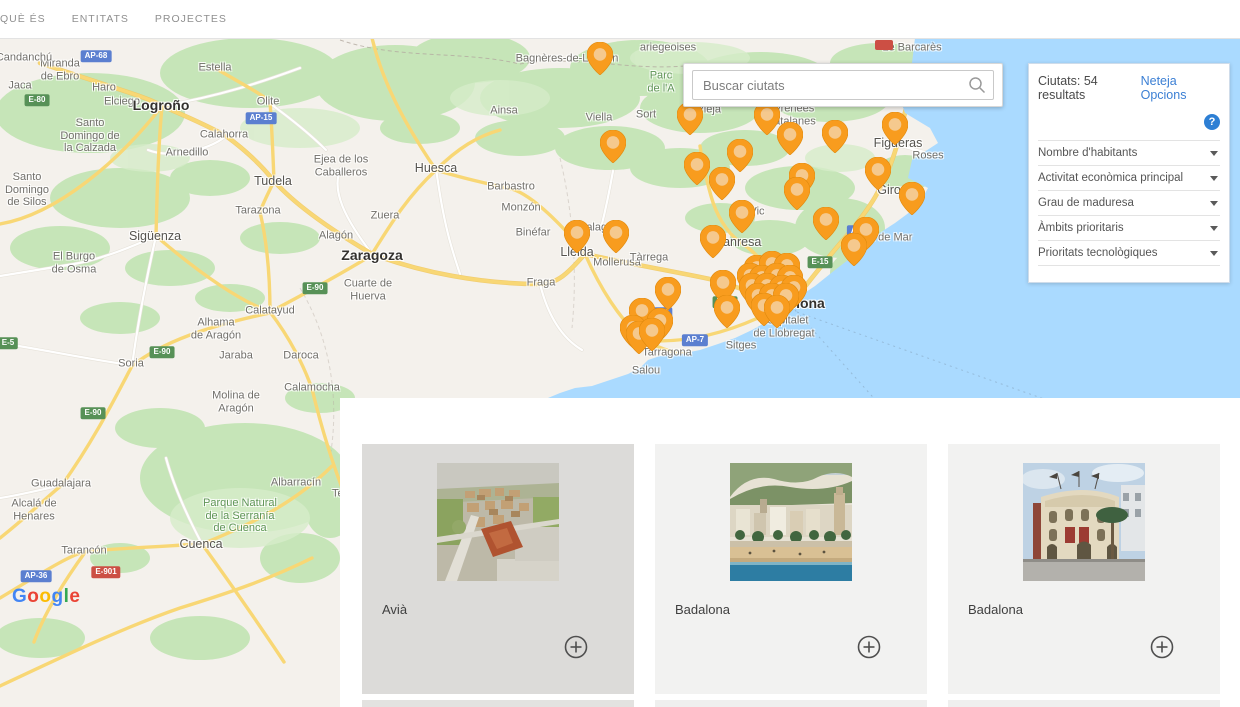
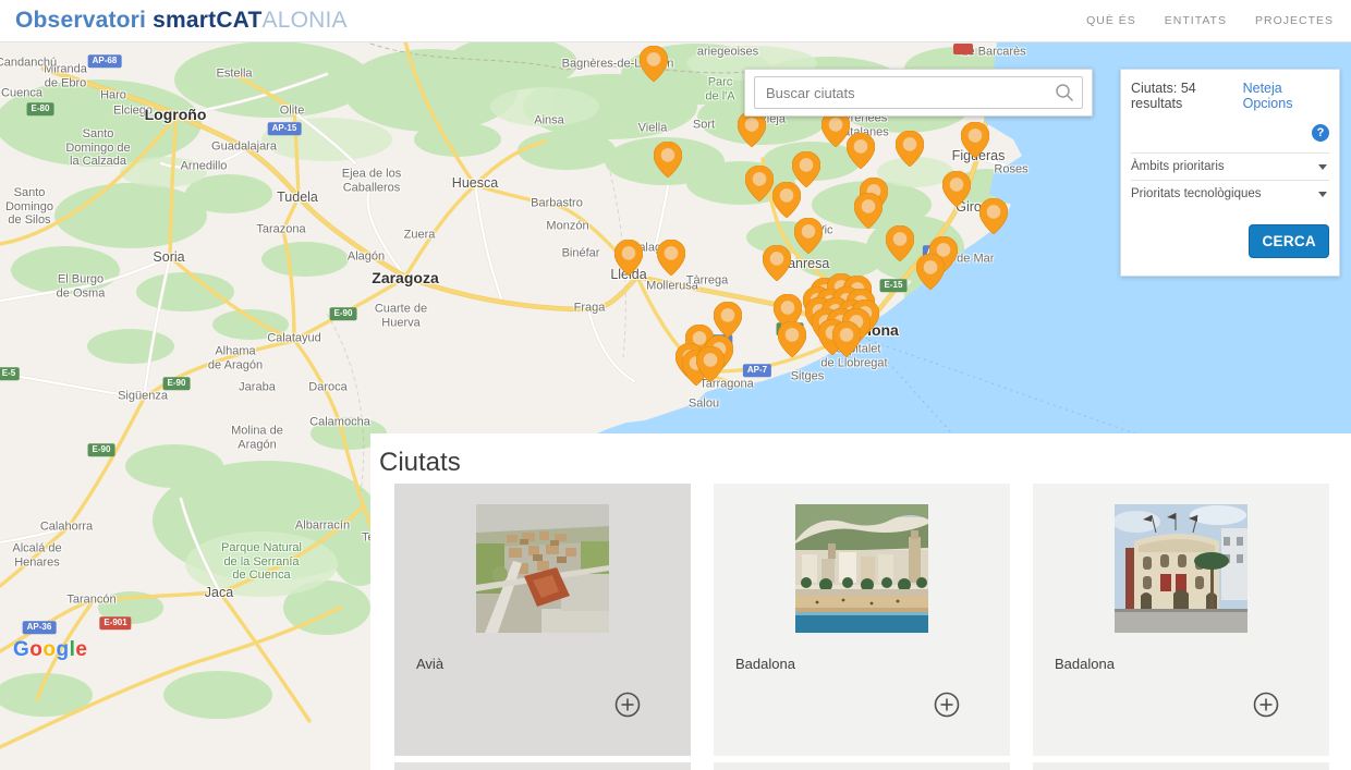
+ Observatori smartCATALONIA
  QUÈ ÉS
  ENTITATS
  PROJECTES
  Miranda
  de Ebro
  Haro
  Elciego
  Logroño
  Estella
  Olite
- Calahorra
+ Guadalajara
  Arnedillo
  Tudela
  Tarazona
  Santo
  Domingo de
  la Calzada
  Santo
  Domingo
  de Silos
- Sigüenza
+ Soria
  El Burgo
  de Osma
  Ejea de los
  Caballeros
  Zuera
  Alagón
  Zaragoza
  Cuarte de
  Huerva
  Huesca
  Barbastro
  Monzón
  Binéfar
  Fraga
  Lleda
  Mollerusa
  Tàrrega
  Sort
  Viella
  Bagnères-de-Ln
  andanchú
- Jaca
+ Cuenca
  Ainsa
  rénées
  talanes
  ariegeoises
  Parc
  de l'A
  Barcarès
  Figeras
  Roses
  anresa
  de Llobregat
  Sitges
  Tarragona
  Salou
- Guadalajara
+ Calahorra
  Alcalá de
  Henares
  Tarancón
- Cuenca
+ Jaca
  Parque Natural
  de la Serranía
  de Cuenca
  Albarracín
- Soria
+ Sigüenza
  Molina de
  Aragón
  Alhama
  de Aragón
  Jaraba
  Calatayud
  Daroca
  Calamocha
  AP-68
  AP-15
  AP-7
  AP-36
  E-80
  E-90
  E-90
  E-90
  E-5
  E-15
  E-901
  Google
  Buscar ciutats
  Ciutats: 54 resultats
  Neteja Opcions
  ?
- Nombre d'habitants
- Activitat econòmica principal
- Grau de maduresa
  Àmbits prioritaris
  Prioritats tecnològiques
+ CERCA
+ Ciutats
  Avià
  Badalona
  Badalona
